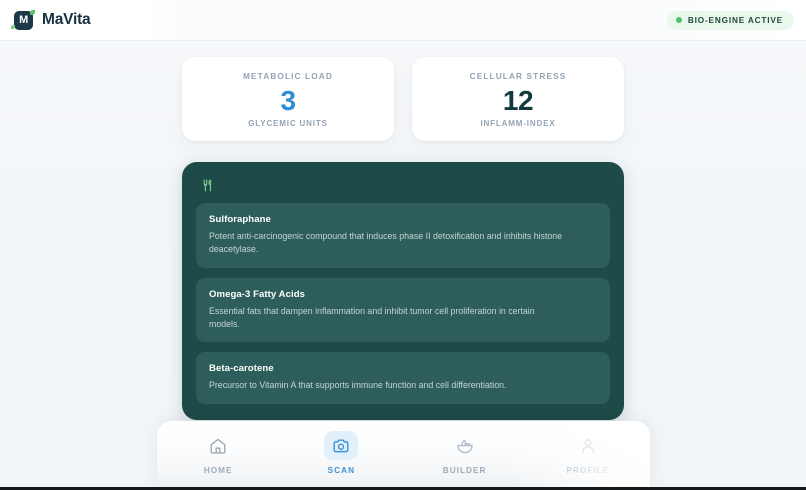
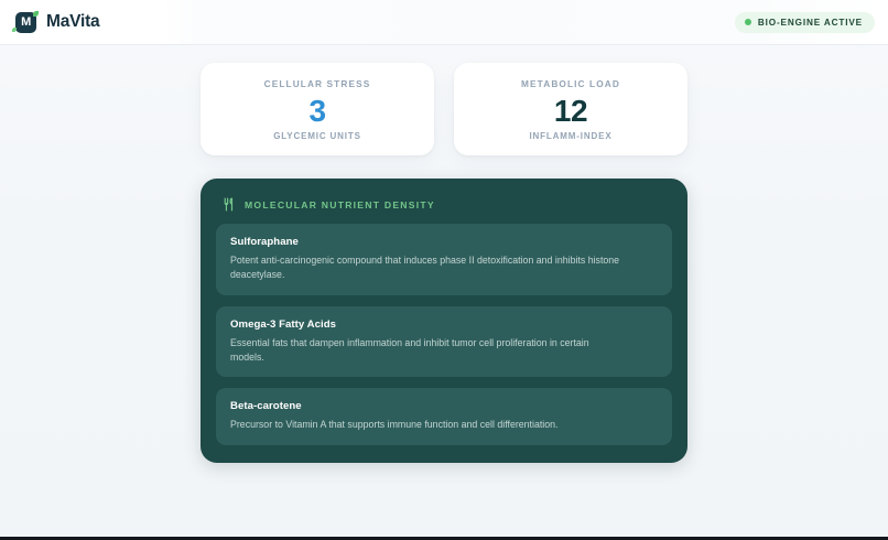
  M
  MaVita
  BIO-ENGINE ACTIVE
- METABOLIC LOAD
+ CELLULAR STRESS
  3
  GLYCEMIC UNITS
- CELLULAR STRESS
+ METABOLIC LOAD
  12
  INFLAMM-INDEX
+ MOLECULAR NUTRIENT DENSITY
  Sulforaphane
  Potent anti-carcinogenic compound that induces phase II detoxification and inhibits histone deacetylase.
  Omega-3 Fatty Acids
  Essential fats that dampen inflammation and inhibit tumor cell proliferation in certain models.
  Beta-carotene
  Precursor to Vitamin A that supports immune function and cell differentiation.
- HOME
- SCAN
- BUILDER
